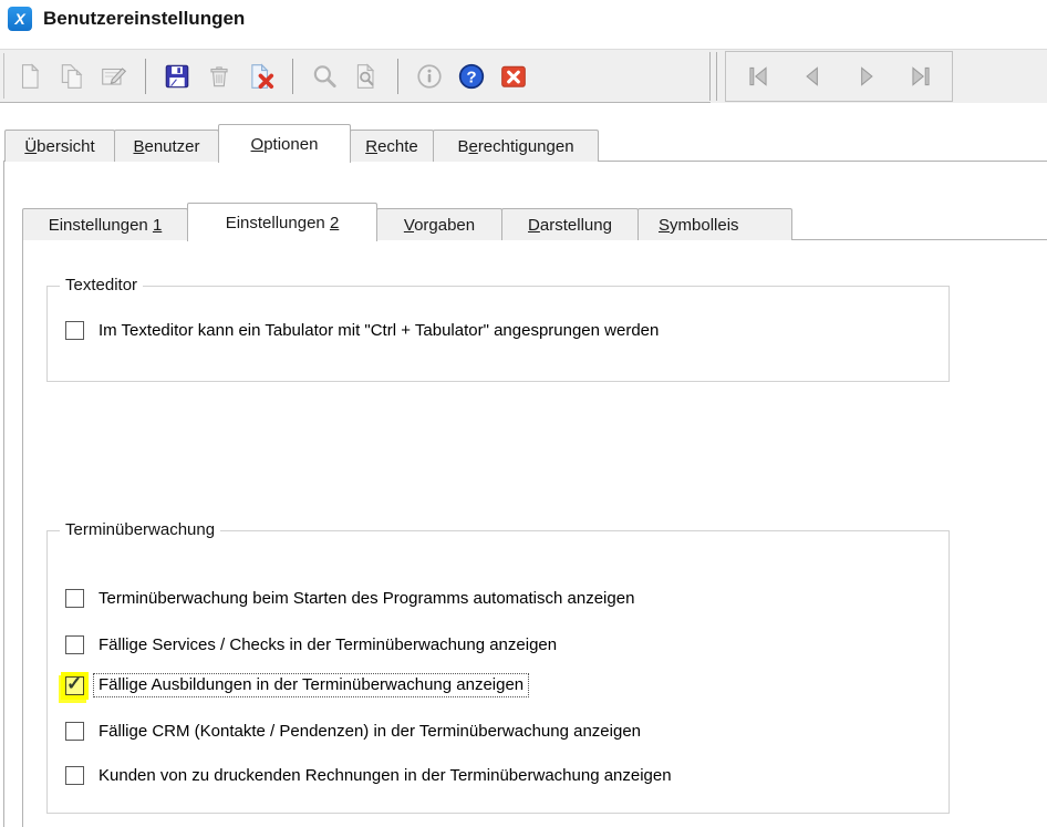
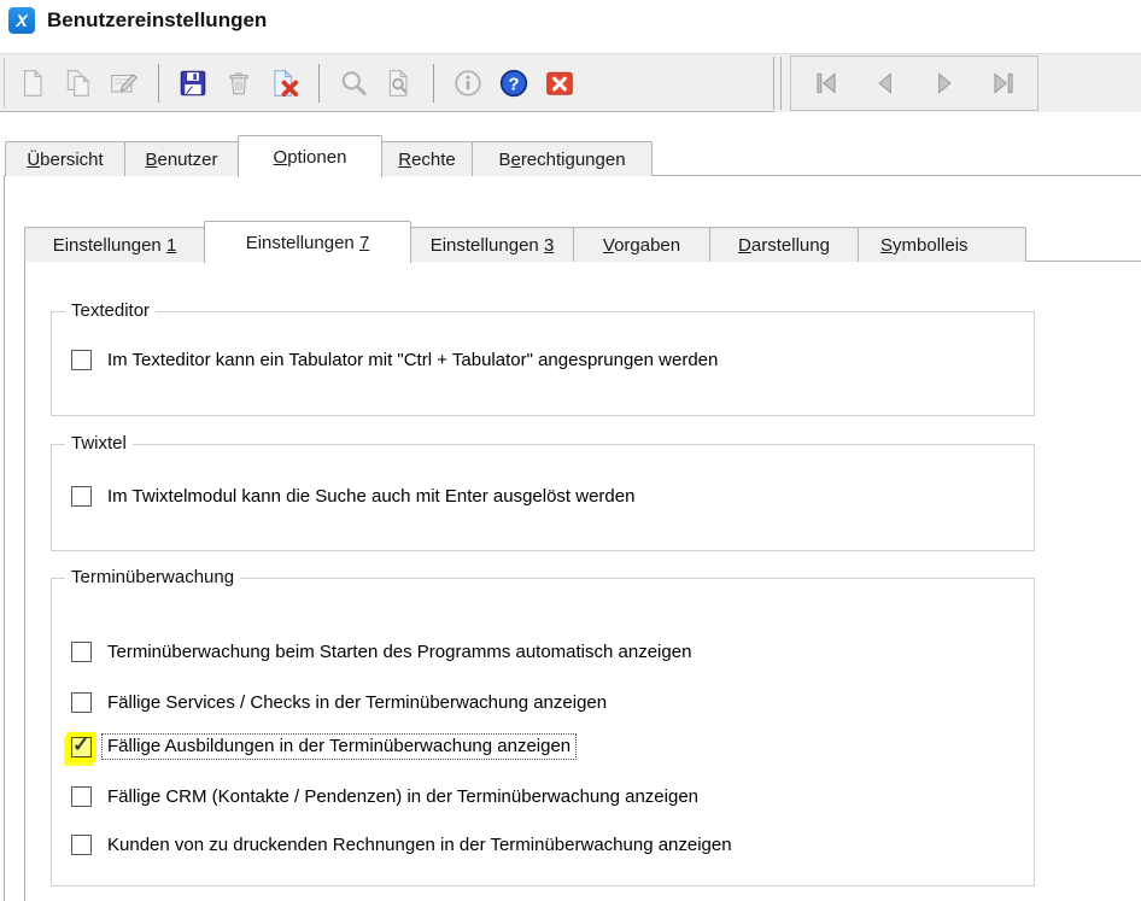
  X
  Benutzereinstellungen
  ?
  Übersicht
  Benutzer
  Optionen
  Rechte
  Berechtigungen
  Einstellungen 1
- Einstellungen 2
+ Einstellungen 7
+ Einstellungen 3
  Vorgaben
  Darstellung
  Symbolleis
  Texteditor
  Im Texteditor kann ein Tabulator mit "Ctrl + Tabulator" angesprungen werden
+ Twixtel
+ Im Twixtelmodul kann die Suche auch mit Enter ausgelöst werden
  Terminüberwachung
  Terminüberwachung beim Starten des Programms automatisch anzeigen
  Fällige Services / Checks in der Terminüberwachung anzeigen
  Fällige Ausbildungen in der Terminüberwachung anzeigen
  Fällige CRM (Kontakte / Pendenzen) in der Terminüberwachung anzeigen
  Kunden von zu druckenden Rechnungen in der Terminüberwachung anzeigen
